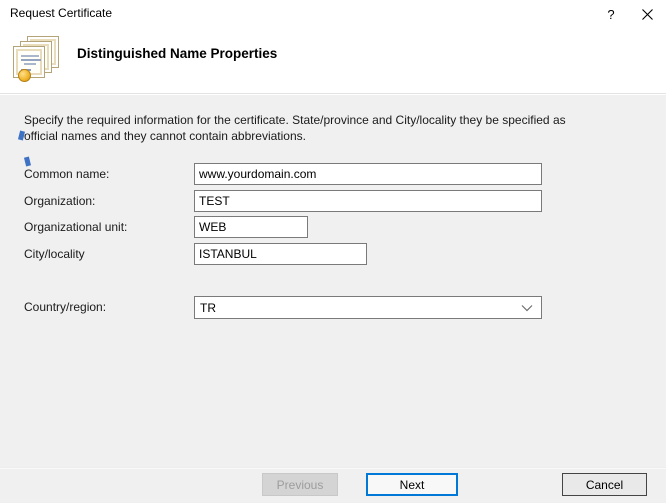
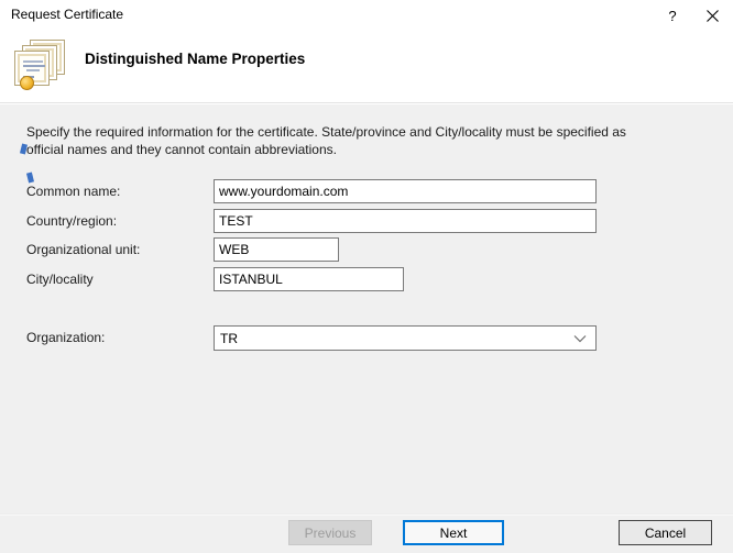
  Distinguished Name Properties
  Request Certificate
  ?
- Specify the required information for the certificate. State/province and City/locality they be specified as official names and they cannot contain abbreviations.
+ Specify the required information for the certificate. State/province and City/locality must be specified as official names and they cannot contain abbreviations.
  Common name:
  www.yourdomain.com
- Organization:
+ Country/region:
  TEST
  Organizational unit:
  WEB
  City/locality
  ISTANBUL
- Country/region:
+ Organization:
  TR
  Previous
  Next
  Cancel
